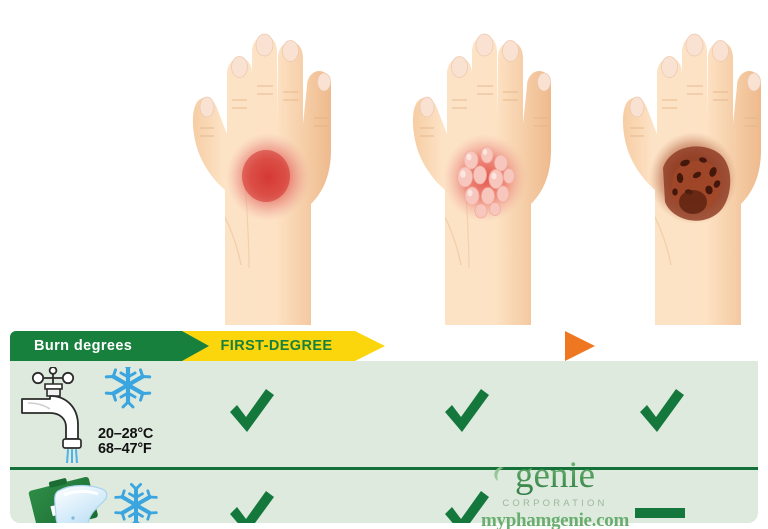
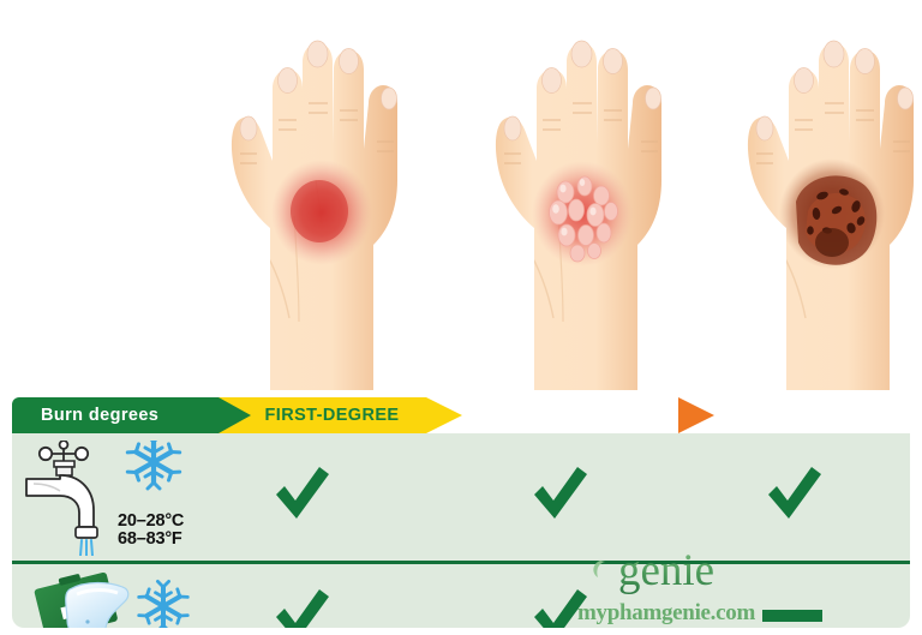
  Burn degrees
  FIRST-DEGREE
  20–28°C
- 68–47°F
+ 68–83°F
  genie
- CORPORATION
  myphamgenie.com
